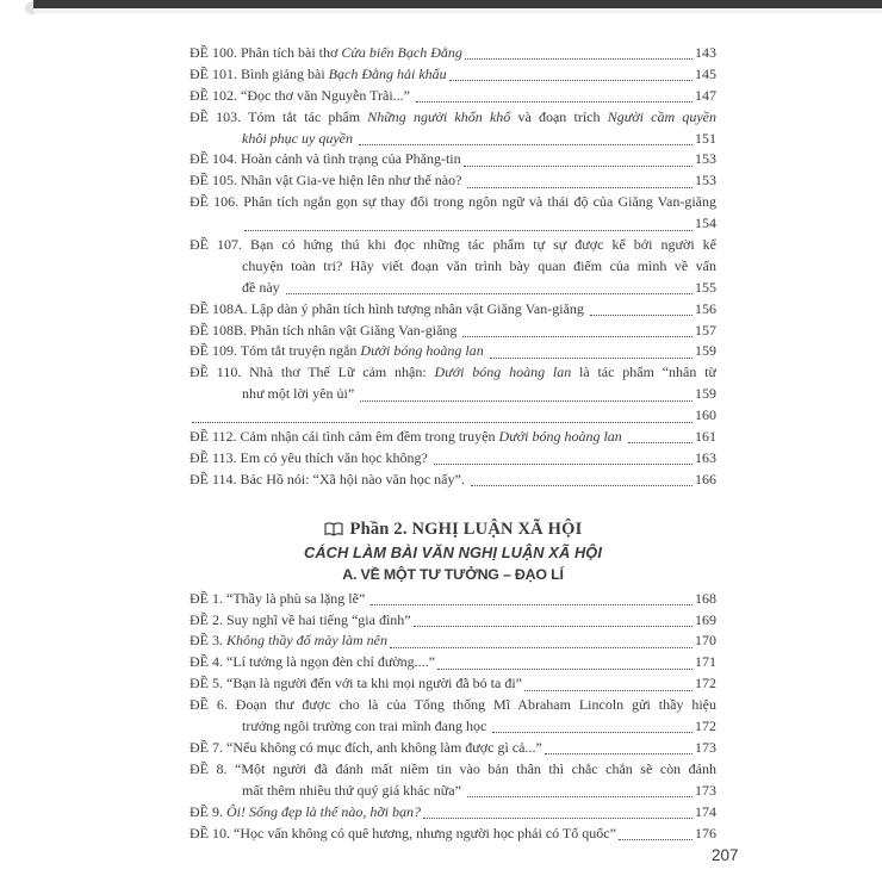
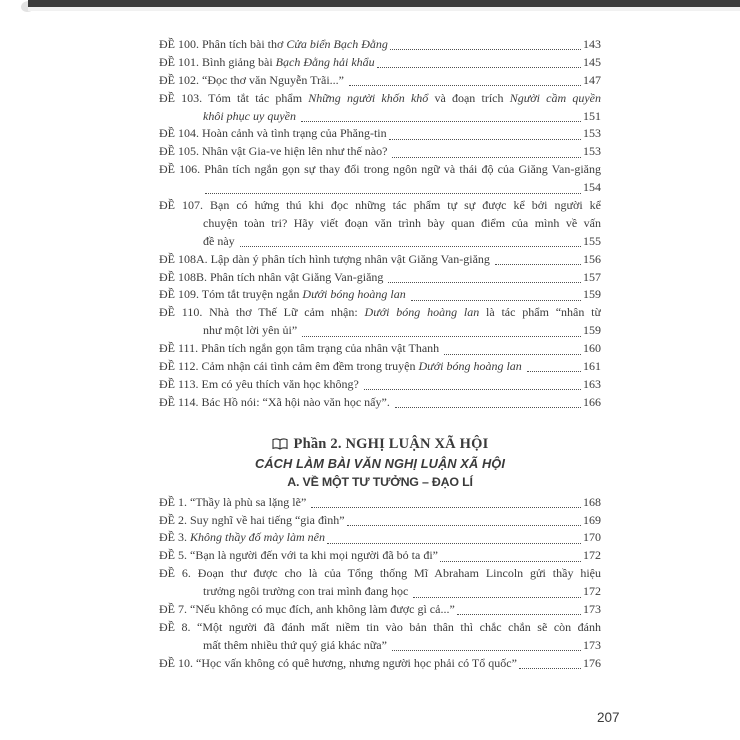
  ĐỀ 100. Phân tích bài thơ Cửa biển Bạch Đằng
  143
  ĐỀ 101. Bình giảng bài Bạch Đằng hải khẩu
  145
  ĐỀ 102. “Đọc thơ văn Nguyễn Trãi...”
  147
  ĐỀ 103. Tóm tắt tác phẩm Những người khốn khổ và đoạn trích Người cầm quyền
  khôi phục uy quyền
  151
  ĐỀ 104. Hoàn cảnh và tình trạng của Phăng-tin
  153
  ĐỀ 105. Nhân vật Gia-ve hiện lên như thế nào?
  153
  ĐỀ 106. Phân tích ngắn gọn sự thay đổi trong ngôn ngữ và thái độ của Giăng Van-giăng
  154
  ĐỀ 107. Bạn có hứng thú khi đọc những tác phẩm tự sự được kể bởi người kể
  chuyện toàn tri? Hãy viết đoạn văn trình bày quan điểm của mình về vấn
  đề này
  155
  ĐỀ 108A. Lập dàn ý phân tích hình tượng nhân vật Giăng Van-giăng
  156
  ĐỀ 108B. Phân tích nhân vật Giăng Van-giăng
  157
  ĐỀ 109. Tóm tắt truyện ngắn Dưới bóng hoàng lan
  159
  ĐỀ 110. Nhà thơ Thế Lữ cảm nhận: Dưới bóng hoàng lan là tác phẩm “nhân từ
  như một lời yên ủi”
  159
+ ĐỀ 111. Phân tích ngắn gọn tâm trạng của nhân vật Thanh
  160
  ĐỀ 112. Cảm nhận cái tình cảm êm đềm trong truyện Dưới bóng hoàng lan
  161
  ĐỀ 113. Em có yêu thích văn học không?
  163
  ĐỀ 114. Bác Hồ nói: “Xã hội nào văn học nấy”.
  166
  Phần 2. NGHỊ LUẬN XÃ HỘI
  CÁCH LÀM BÀI VĂN NGHỊ LUẬN XÃ HỘI
  A. VỀ MỘT TƯ TƯỞNG – ĐẠO LÍ
  ĐỀ 1. “Thầy là phù sa lặng lẽ”
  168
  ĐỀ 2. Suy nghĩ về hai tiếng “gia đình”
  169
  ĐỀ 3. Không thầy đố mày làm nên
  170
- ĐỀ 4. “Lí tưởng là ngọn đèn chỉ đường....”
- 171
  ĐỀ 5. “Bạn là người đến với ta khi mọi người đã bỏ ta đi”
  172
  ĐỀ 6. Đoạn thư được cho là của Tổng thống Mĩ Abraham Lincoln gửi thầy hiệu
  trưởng ngôi trường con trai mình đang học
  172
  ĐỀ 7. “Nếu không có mục đích, anh không làm được gì cả...”
  173
  ĐỀ 8. “Một người đã đánh mất niềm tin vào bản thân thì chắc chắn sẽ còn đánh
  mất thêm nhiều thứ quý giá khác nữa”
  173
- ĐỀ 9. Ôi! Sống đẹp là thế nào, hỡi bạn?
- 174
  ĐỀ 10. “Học vấn không có quê hương, nhưng người học phải có Tổ quốc”
  176
  207
